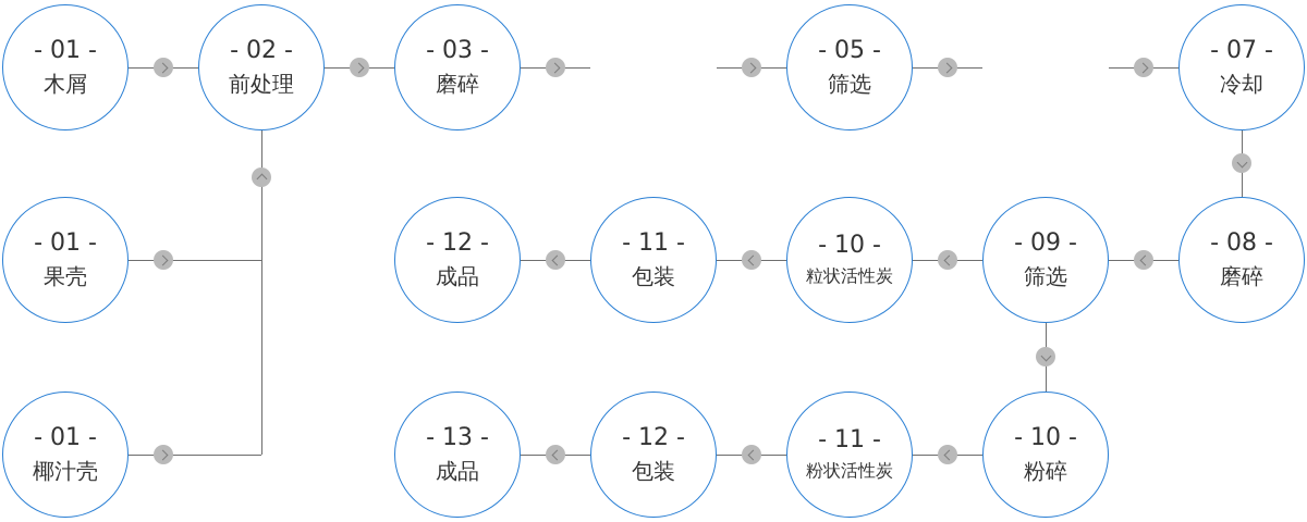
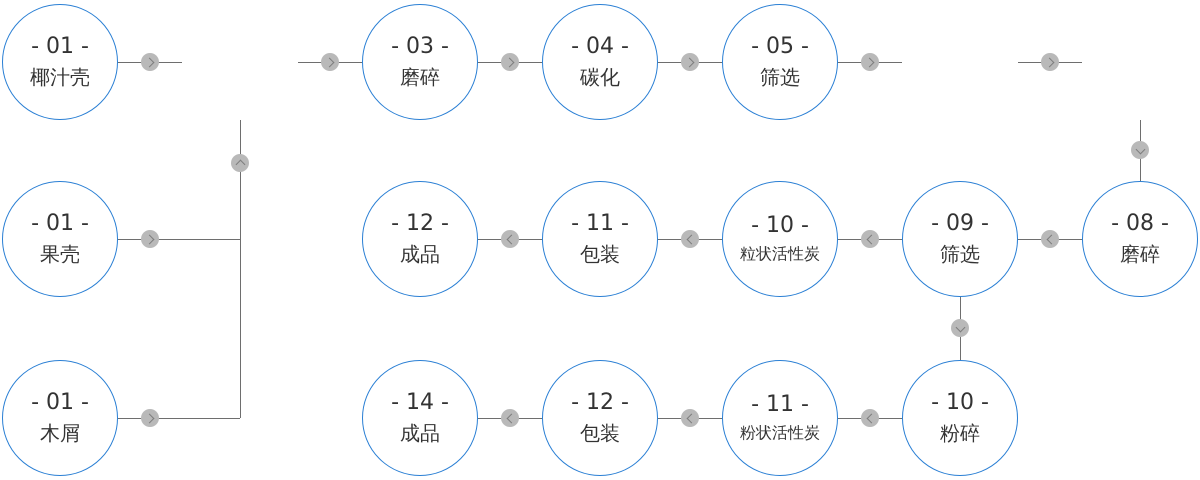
  - 01 -
- 木屑
+ 椰汁壳
- - 02 -
- 前处理
  - 03 -
  磨碎
+ - 04 -
+ 碳化
  - 05 -
  筛选
- - 07 -
- 冷却
  - 01 -
  果壳
  - 12 -
  成品
  - 11 -
  包装
  - 10 -
  粒状活性炭
  - 09 -
  筛选
  - 08 -
  磨碎
  - 01 -
- 椰汁壳
+ 木屑
- - 13 -
+ - 14 -
  成品
  - 12 -
  包装
  - 11 -
  粉状活性炭
  - 10 -
  粉碎
